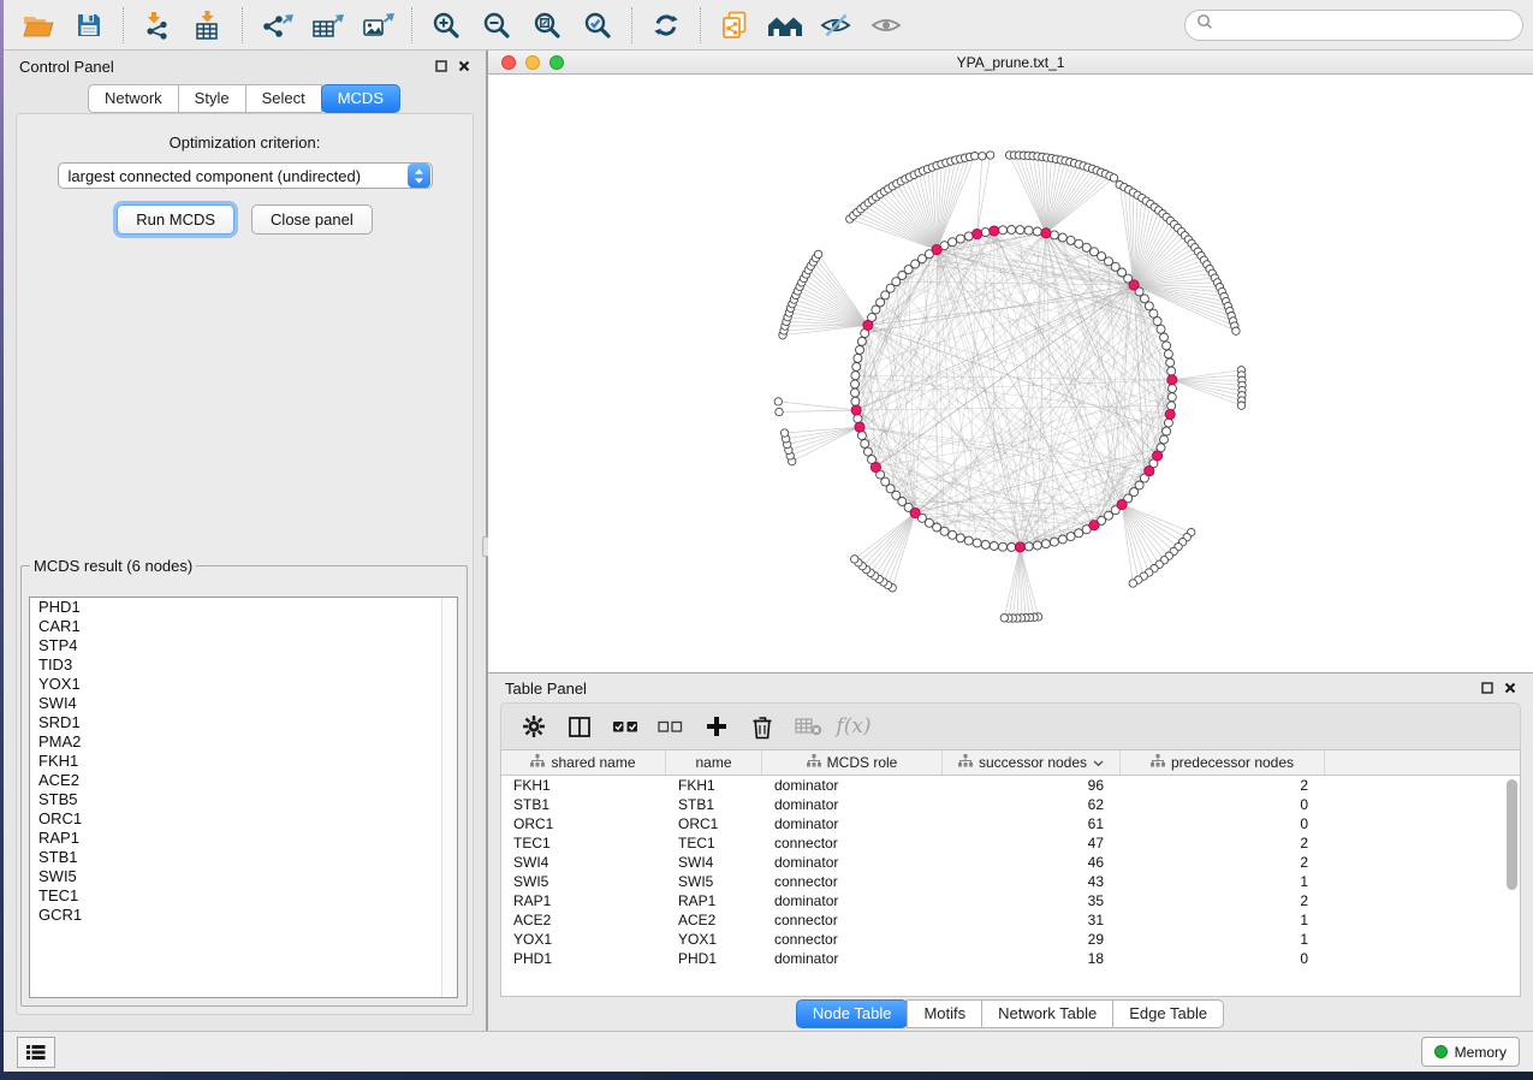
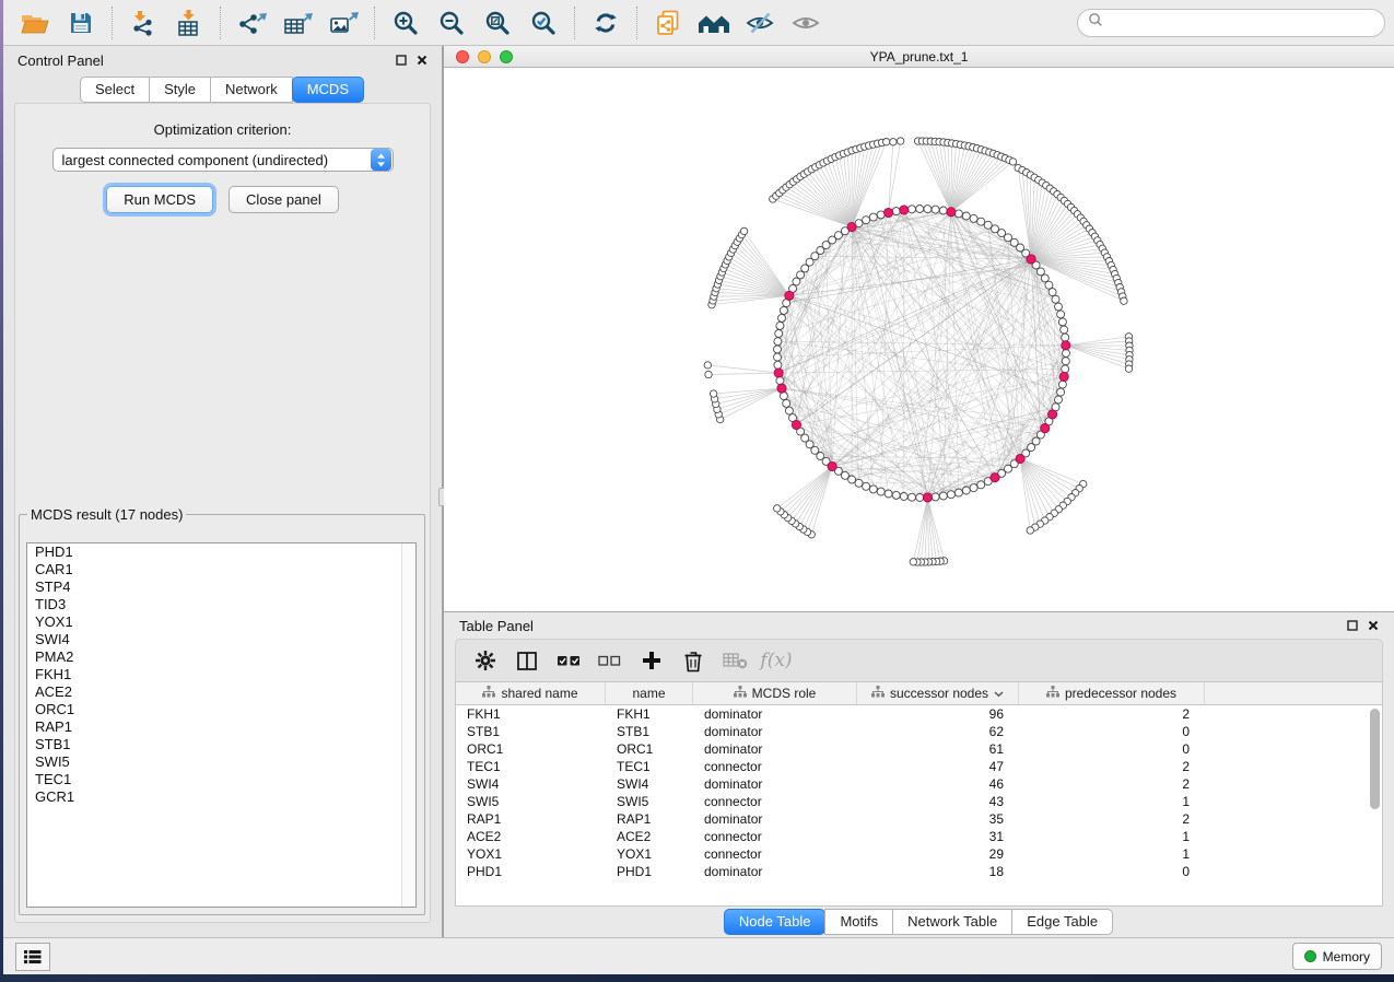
  Control Panel
- Network
+ Select
  Style
- Select
+ Network
  MCDS
  Optimization criterion:
  largest connected component (undirected)
  Run MCDS
  Close panel
- MCDS result (6 nodes)
+ MCDS result (17 nodes)
  PHD1
  CAR1
  STP4
  TID3
  YOX1
  SWI4
- SRD1
  PMA2
  FKH1
  ACE2
- STB5
  ORC1
  RAP1
  STB1
  SWI5
  TEC1
  GCR1
  YPA_prune.txt_1
  Table Panel
  f(x)
  shared name
  name
  MCDS role
  successor nodes
  predecessor nodes
  FKH1
  FKH1
  dominator
  96
  2
  STB1
  STB1
  dominator
  62
  0
  ORC1
  ORC1
  dominator
  61
  0
  TEC1
  TEC1
  connector
  47
  2
  SWI4
  SWI4
  dominator
  46
  2
  SWI5
  SWI5
  connector
  43
  1
  RAP1
  RAP1
  dominator
  35
  2
  ACE2
  ACE2
  connector
  31
  1
  YOX1
  YOX1
  connector
  29
  1
  PHD1
  PHD1
  dominator
  18
  0
  Node Table
  Motifs
  Network Table
  Edge Table
  Memory
